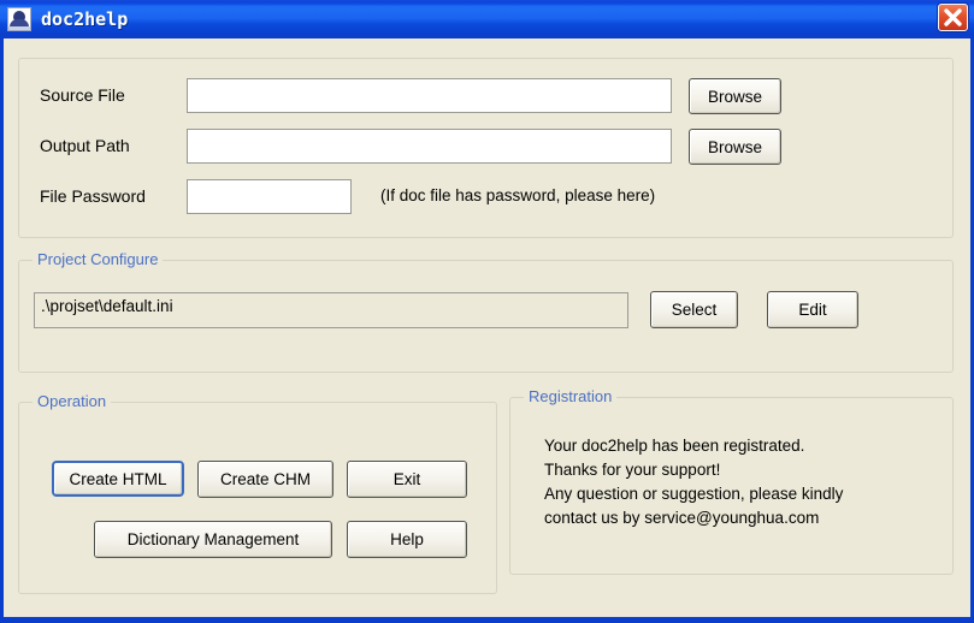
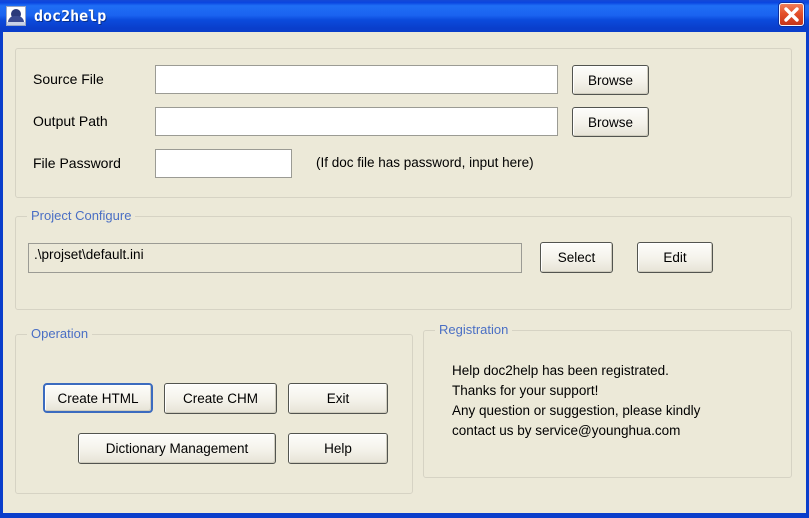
  doc2help
  Source File
  Browse
  Output Path
  Browse
  File Password
- (If doc file has password, please here)
+ (If doc file has password, input here)
  Project Configure
  .\projset\default.ini
  Select
  Edit
  Operation
  Create HTML
  Create CHM
  Exit
  Dictionary Management
  Help
  Registration
- Your doc2help has been registrated.
+ Help doc2help has been registrated.
  Thanks for your support!
  Any question or suggestion, please kindly
  contact us by service@younghua.com
